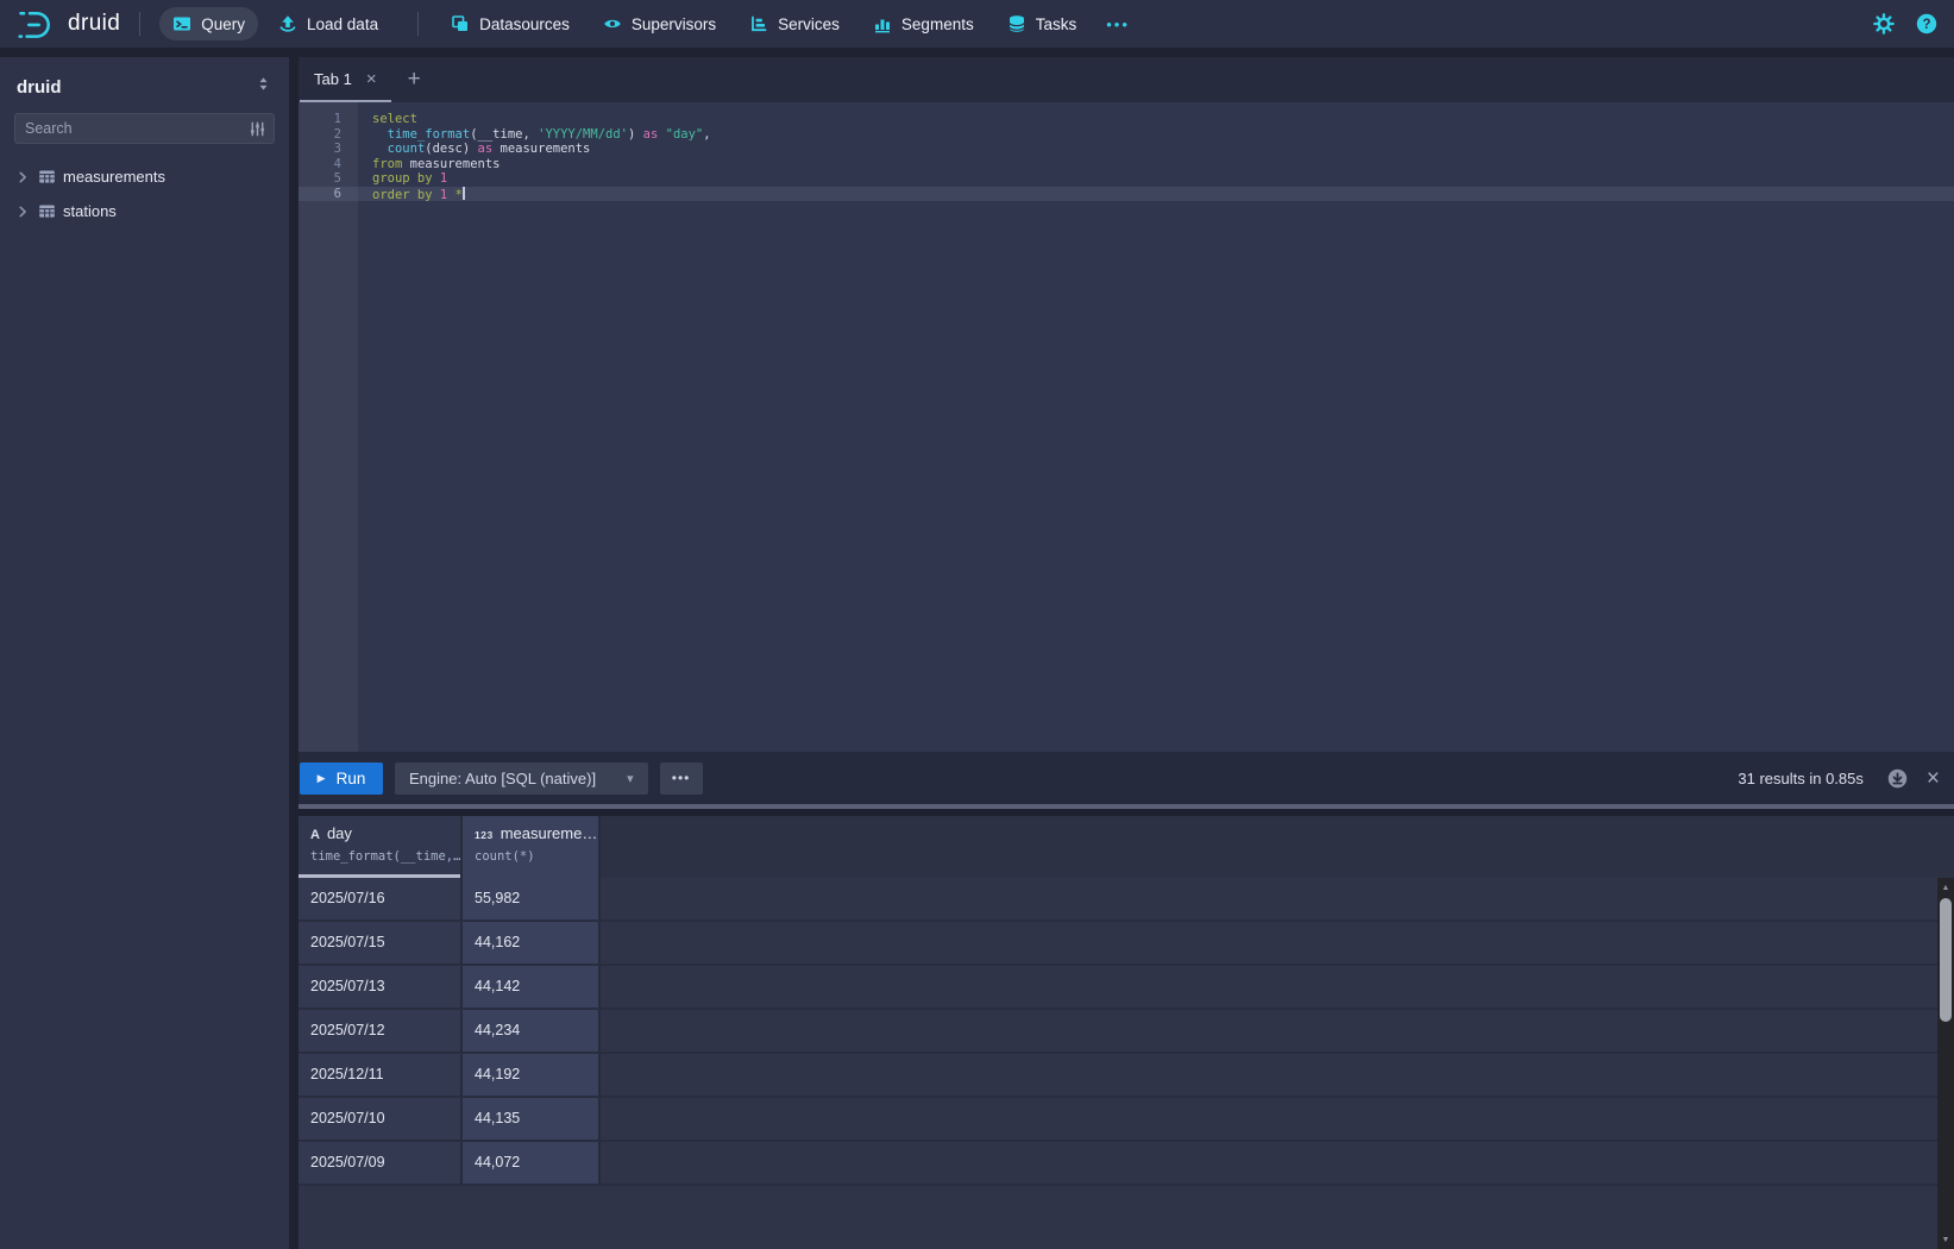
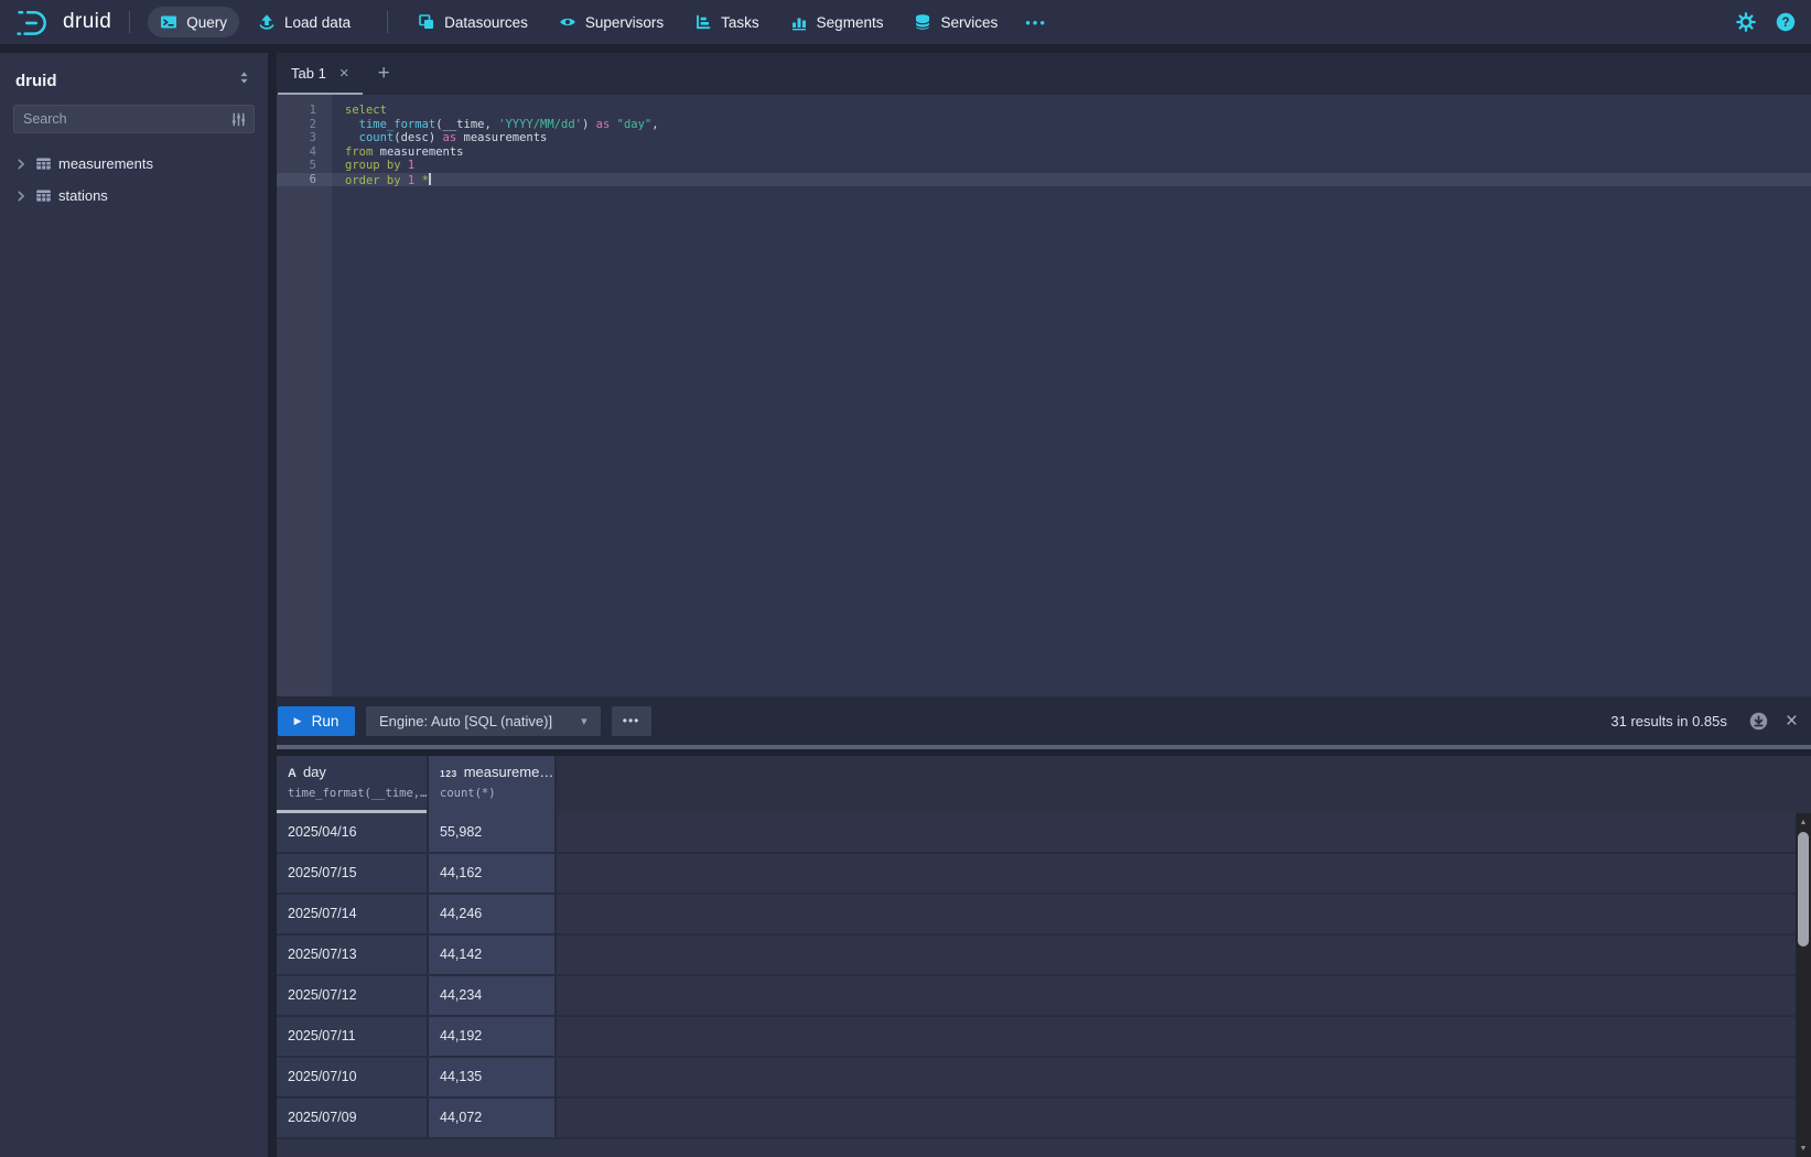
  druid
  Query
  Load data
  Datasources
  Supervisors
- Services
+ Tasks
  Segments
- Tasks
+ Services
  •••
  ?
  druid
  Search
  measurements
  stations
  Tab 1
  ×
  +
  1
  2
  3
  4
  5
  6
  select
  time_format(__time, 'YYYY/MM/dd') as "day",
  count(desc) as measurements
  from measurements
  group by 1
  order by 1 *
  ▶
  Run
  Engine: Auto [SQL (native)]
  ▾
  •••
  31 results in 0.85s
  ×
  A
  day
  time_format(__time,…
  123
  measureme…
  count(*)
- 2025/07/16
+ 2025/04/16
  55,982
  2025/07/15
  44,162
+ 2025/07/14
+ 44,246
  2025/07/13
  44,142
  2025/07/12
  44,234
- 2025/12/11
+ 2025/07/11
  44,192
  2025/07/10
  44,135
  2025/07/09
  44,072
